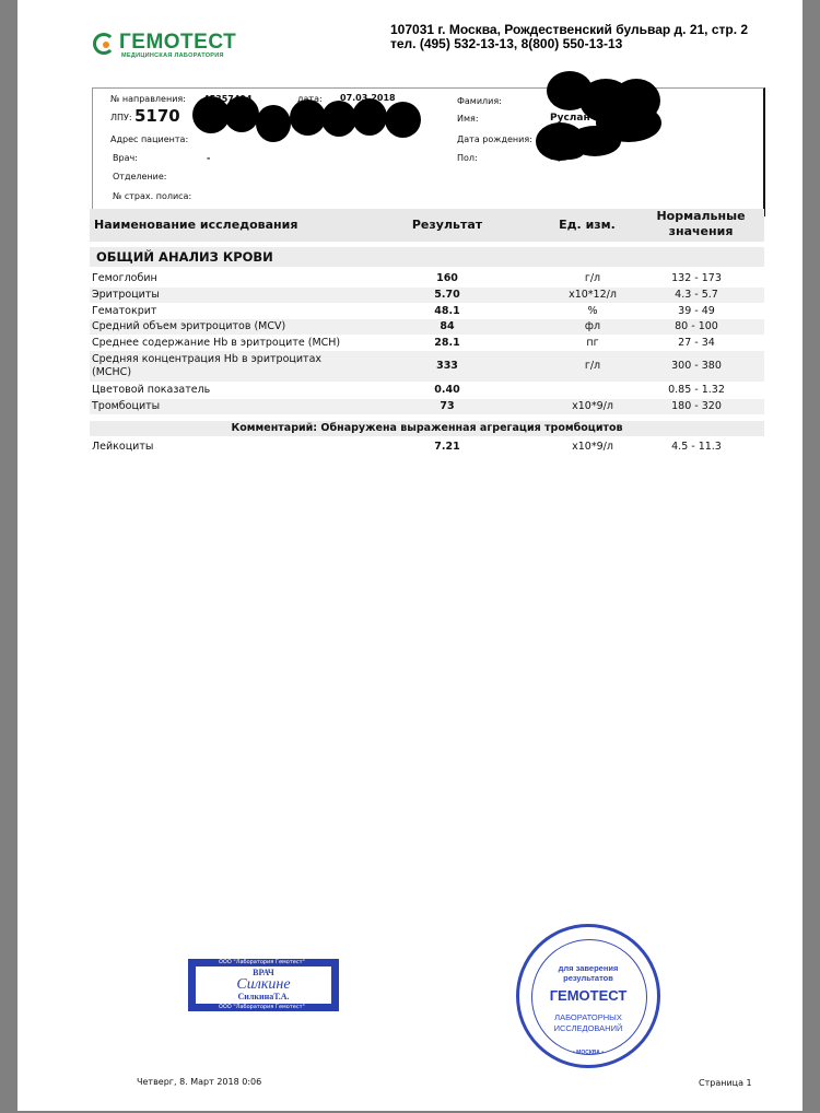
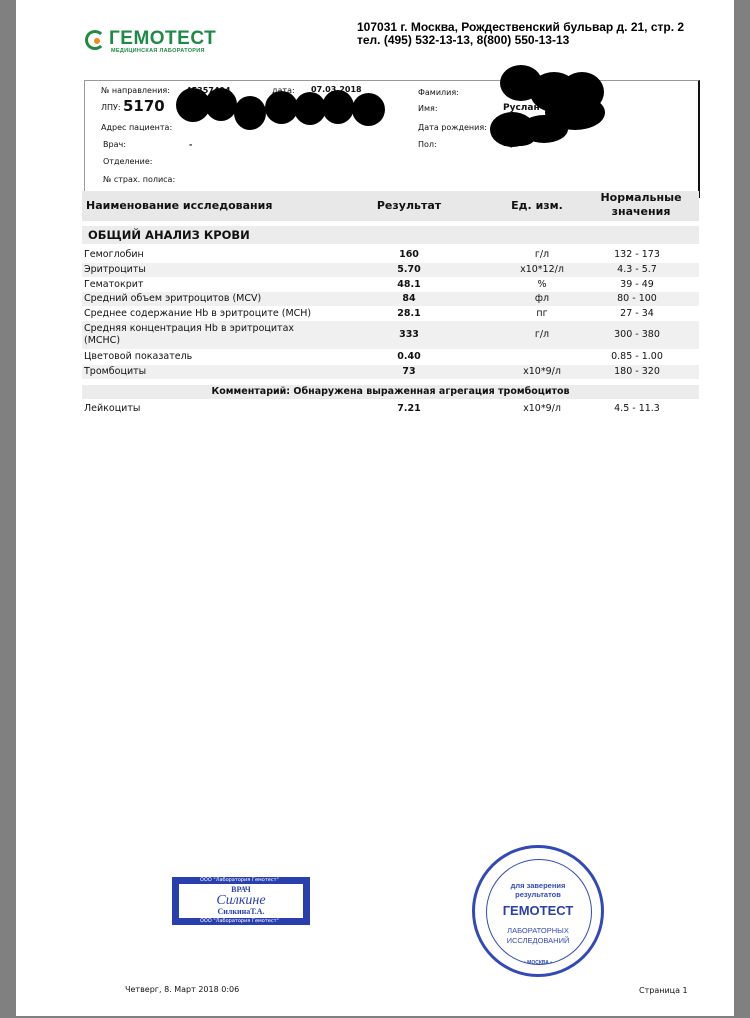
  ГЕМОТЕСТ
  107031 г. Москва, Рождественский бульвар д. 21, стр. 2
  тел. (495) 532-13-13, 8(800) 550-13-13
  № направления:
  07.02018
  ЛПУ:
  5170
  Адрес пациента:
  Врач:
  -
  Отделение:
  № страх. полиса:
  Фамилия:
  Имя:
  Руслан
  Дата рождения:
  Пол:
  Наименование исследования
  Результат
  Ед. изм.
  Нормальные
  значения
  ОБЩИЙ АНАЛИЗ КРОВИ
  Гемоглобин
  160
  г/л
  132 - 173
  Эритроциты
  5.70
  x10*12/л
  4.3 - 5.7
  Гематокрит
  48.1
  %
  39 - 49
  Средний объем эритроцитов (MCV)
  84
  фл
  80 - 100
  Среднее содержание Hb в эритроците (MCH)
  28.1
  пг
  27 - 34
  Средняя концентрация Hb в эритроцитах (MCHC)
  333
  г/л
  300 - 380
  Цветовой показатель
  0.40
- 0.85 - 1.32
+ 0.85 - 1.00
  Тромбоциты
  73
  x10*9/л
  180 - 320
  Комментарий: Обнаружена выраженная агрегация тромбоцитов
  Лейкоциты
  7.21
  x10*9/л
  4.5 - 11.3
  ВРАЧ
  Силкине
  СилкинаТ.А.
  для заверения
  результатов
  ГЕМОТЕСТ
  ЛАБОРАТОРНЫХ
  ИССЛЕДОВАНИЙ
  Четверг, 8. Март 2018 0:06
  Страница 1
